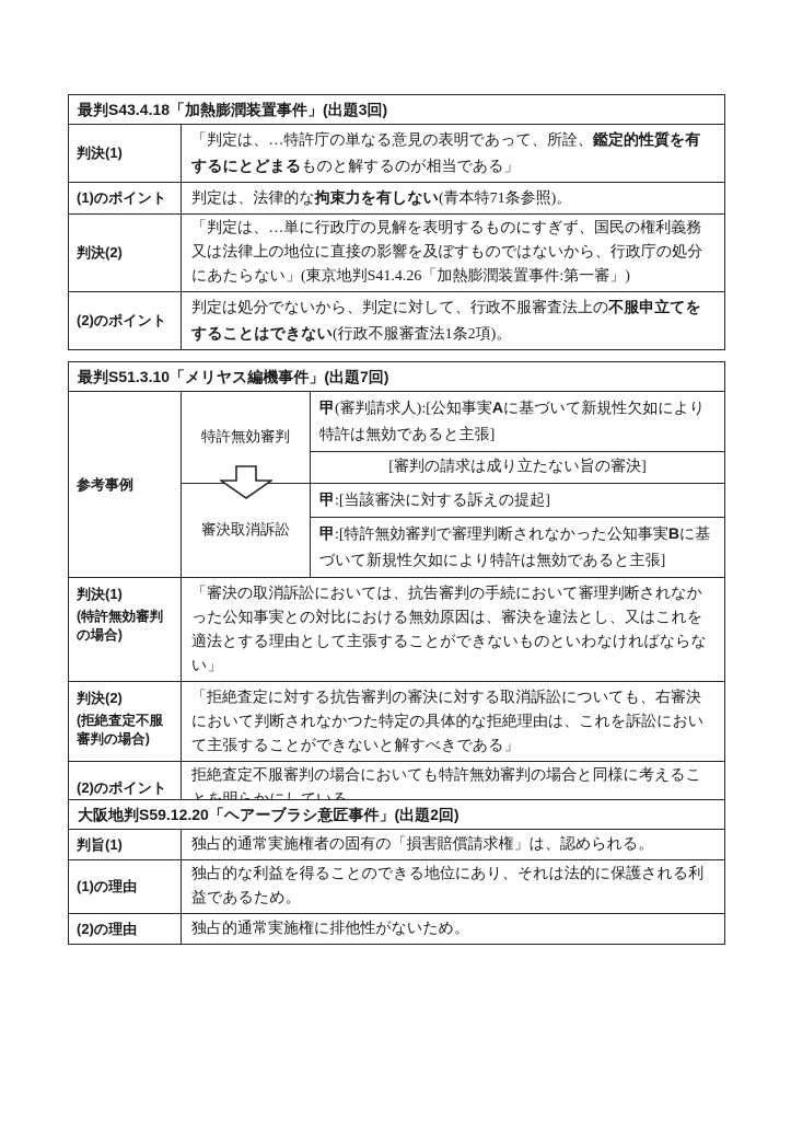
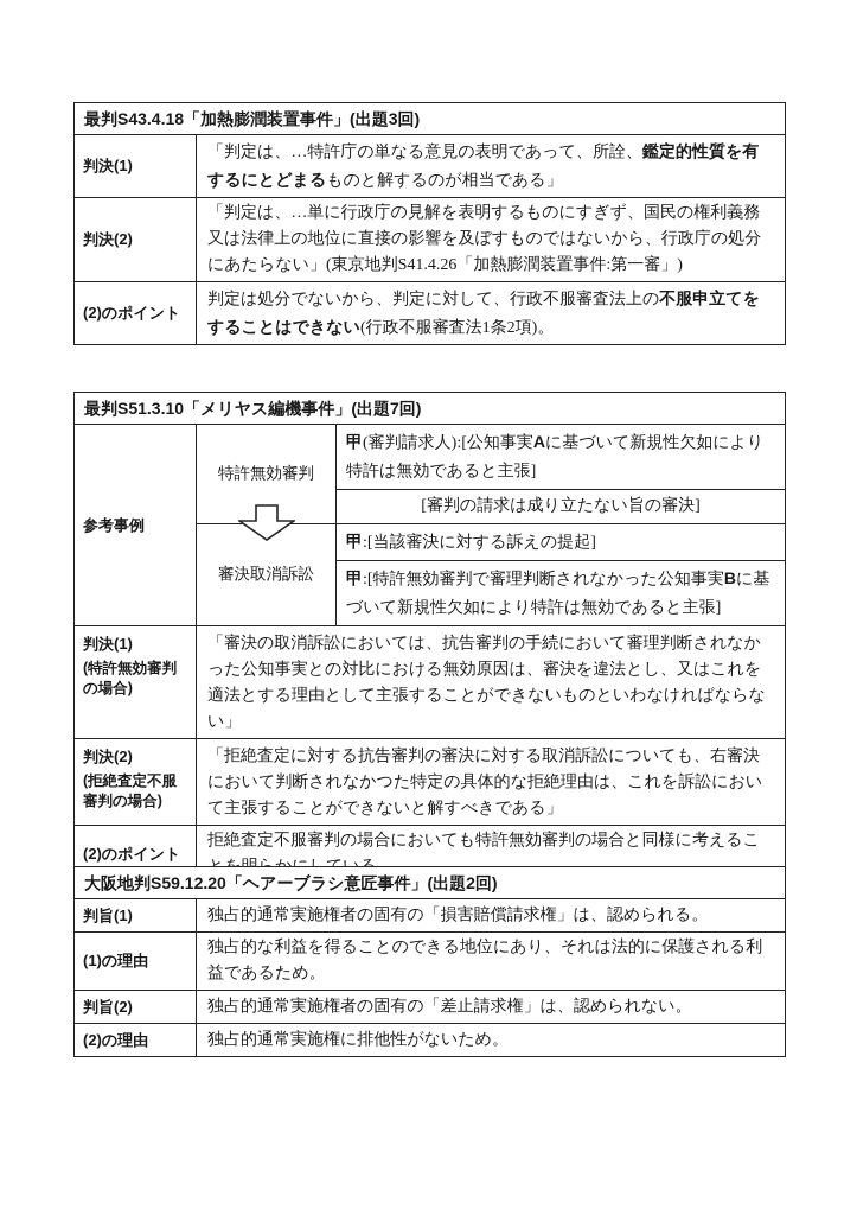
  最判S43.4.18「加熱膨潤装置事件」(出題3回)
  判決(1)	「判定は、…特許庁の単なる意見の表明であって、所詮、鑑定的性質を有するにとどまるものと解するのが相当である」
- (1)のポイント	判定は、法律的な拘束力を有しない(青本特71条参照)。
  判決(2)	「判定は、…単に行政庁の見解を表明するものにすぎず、国民の権利義務又は法律上の地位に直接の影響を及ぼすものではないから、行政庁の処分にあたらない」(東京地判S41.4.26「加熱膨潤装置事件:第一審」)
  (2)のポイント	判定は処分でないから、判定に対して、行政不服審査法上の不服申立てをすることはできない(行政不服審査法1条2項)。
  最判S51.3.10「メリヤス編機事件」(出題7回)
  参考事例	特許無効審判	甲(審判請求人):[公知事実Aに基づいて新規性欠如により特許は無効であると主張]
  [審判の請求は成り立たない旨の審決]
  審決取消訴訟	甲:[当該審決に対する訴えの提起]
  甲:[特許無効審判で審理判断されなかった公知事実Bに基づいて新規性欠如により特許は無効であると主張]
  判決(1) (特許無効審判の場合)	「審決の取消訴訟においては、抗告審判の手続において審理判断されなかった公知事実との対比における無効原因は、審決を違法とし、又はこれを適法とする理由として主張することができないものといわなければならない」
  判決(2) (拒絶査定不服審判の場合)	「拒絶査定に対する抗告審判の審決に対する取消訴訟についても、右審決において判断されなかつた特定の具体的な拒絶理由は、これを訴訟において主張することができないと解すべきである」
  (2)のポイント	拒絶査定不服審判の場合においても特許無効審判の場合と同様に考えるこ
  大阪地判S59.12.20「ヘアーブラシ意匠事件」(出題2回)
  判旨(1)	独占的通常実施権者の固有の「損害賠償請求権」は、認められる。
  (1)の理由	独占的な利益を得ることのできる地位にあり、それは法的に保護される利益であるため。
+ 判旨(2)	独占的通常実施権者の固有の「差止請求権」は、認められない。
  (2)の理由	独占的通常実施権に排他性がないため。
